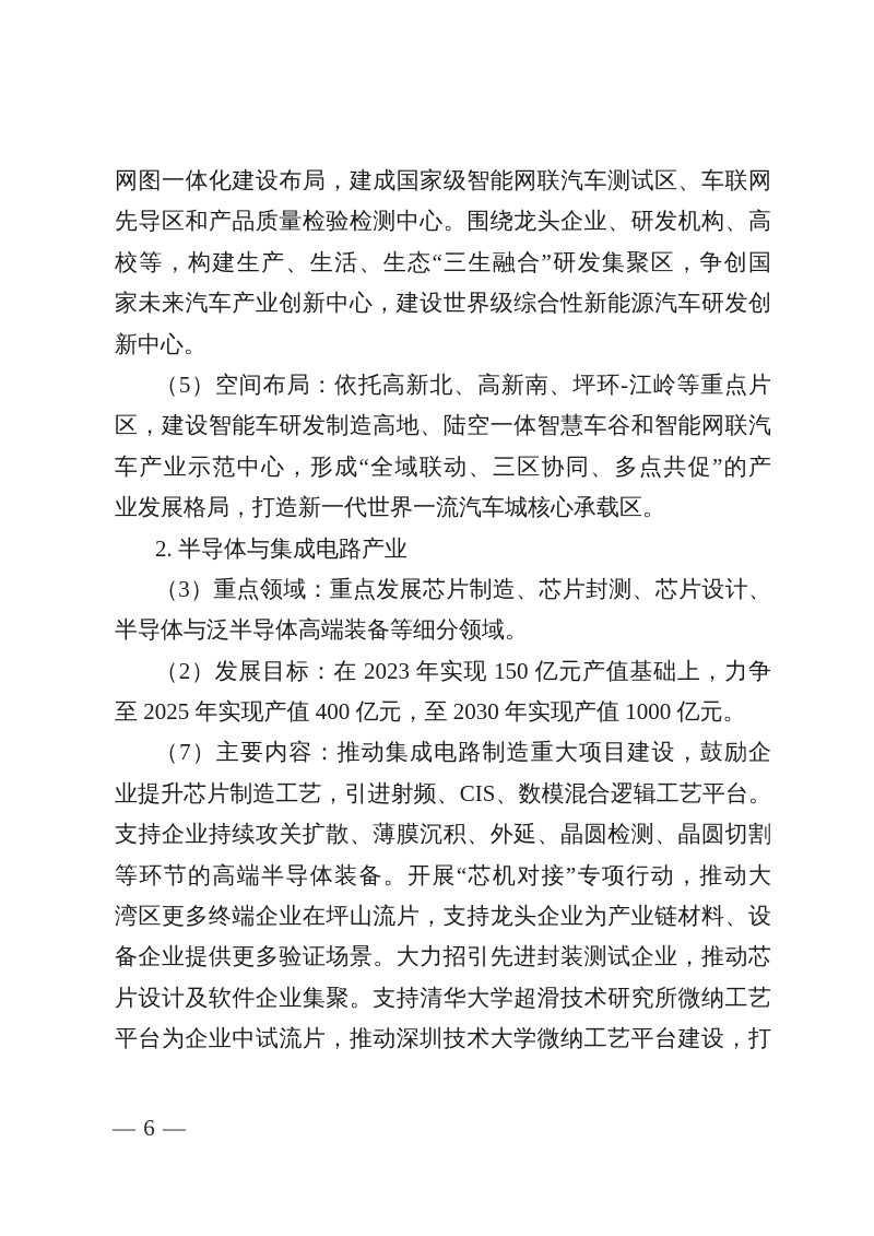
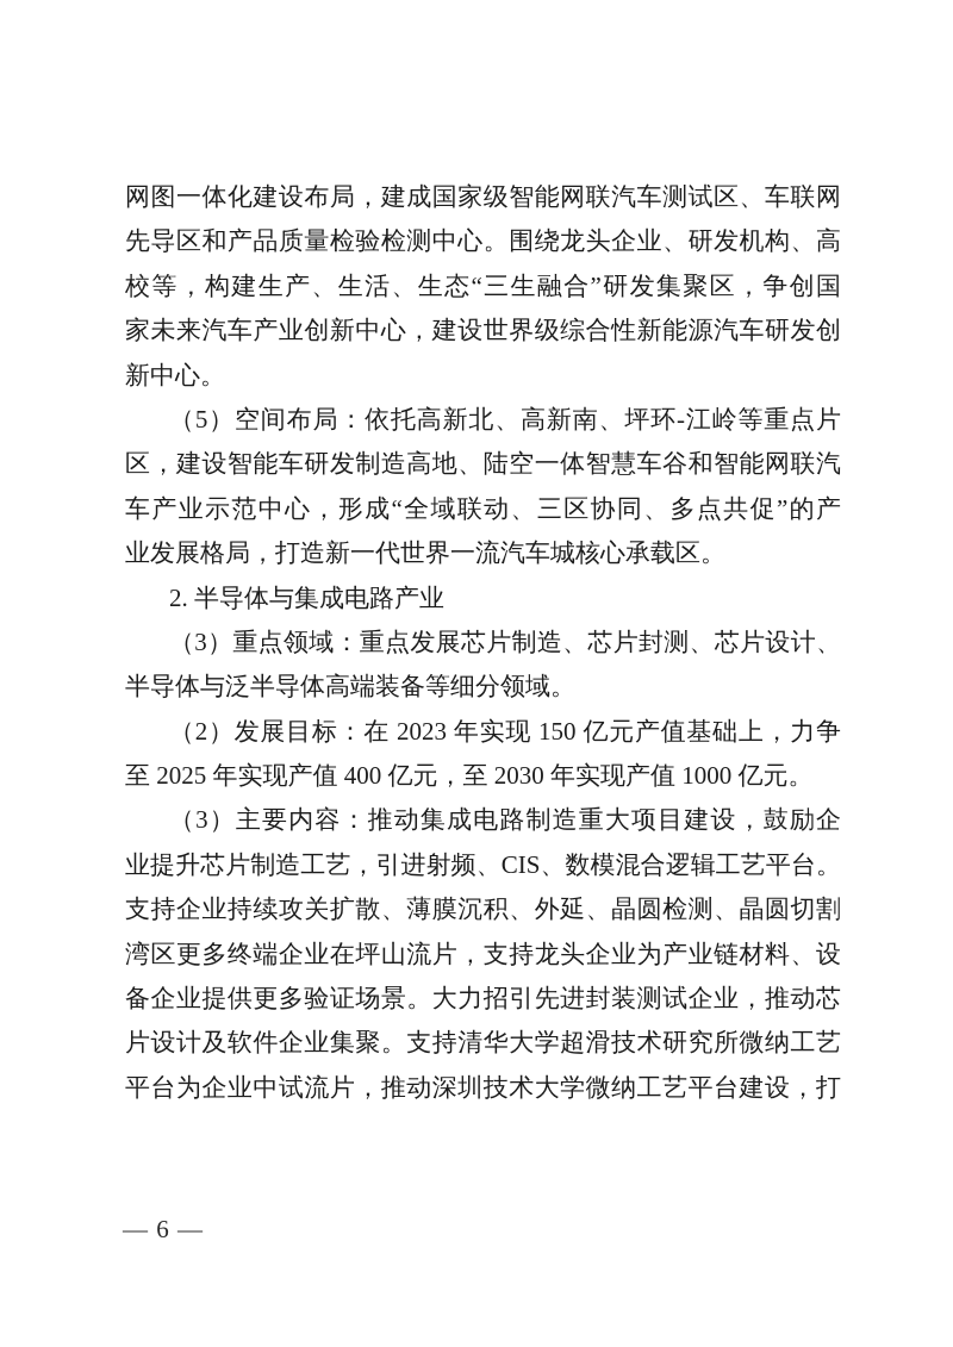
  网图一体化建设布局，建成国家级智能网联汽车测试区、车联网
  先导区和产品质量检验检测中心。围绕龙头企业、研发机构、高
  校等，构建生产、生活、生态“三生融合”研发集聚区，争创国
  家未来汽车产业创新中心，建设世界级综合性新能源汽车研发创
  新中心。
  （5）空间布局：依托高新北、高新南、坪环-江岭等重点片
  区，建设智能车研发制造高地、陆空一体智慧车谷和智能网联汽
  车产业示范中心，形成“全域联动、三区协同、多点共促”的产
  业发展格局，打造新一代世界一流汽车城核心承载区。
  2. 半导体与集成电路产业
  （3）重点领域：重点发展芯片制造、芯片封测、芯片设计、
  半导体与泛半导体高端装备等细分领域。
  （2）发展目标：在 2023 年实现 150 亿元产值基础上，力争
  至 2025 年实现产值 400 亿元，至 2030 年实现产值 1000 亿元。
- （7）主要内容：推动集成电路制造重大项目建设，鼓励企
+ （3）主要内容：推动集成电路制造重大项目建设，鼓励企
  业提升芯片制造工艺，引进射频、CIS、数模混合逻辑工艺平台。
  支持企业持续攻关扩散、薄膜沉积、外延、晶圆检测、晶圆切割
- 等环节的高端半导体装备。开展“芯机对接”专项行动，推动大
  湾区更多终端企业在坪山流片，支持龙头企业为产业链材料、设
  备企业提供更多验证场景。大力招引先进封装测试企业，推动芯
  片设计及软件企业集聚。支持清华大学超滑技术研究所微纳工艺
  平台为企业中试流片，推动深圳技术大学微纳工艺平台建设，打
  — 6 —
